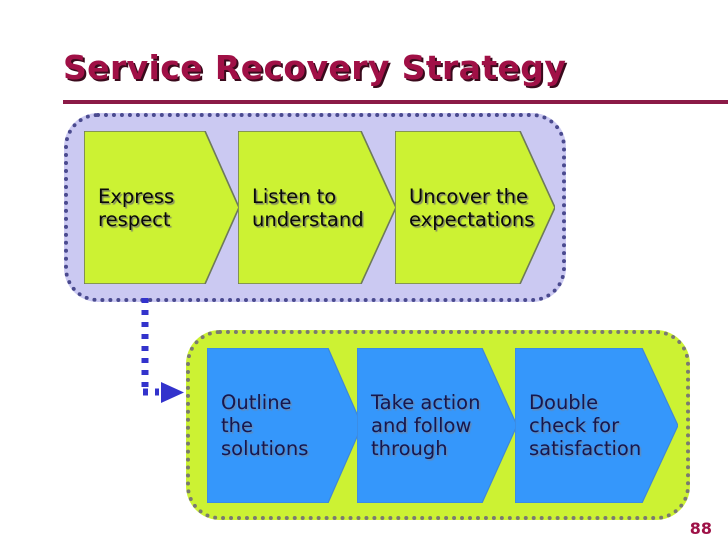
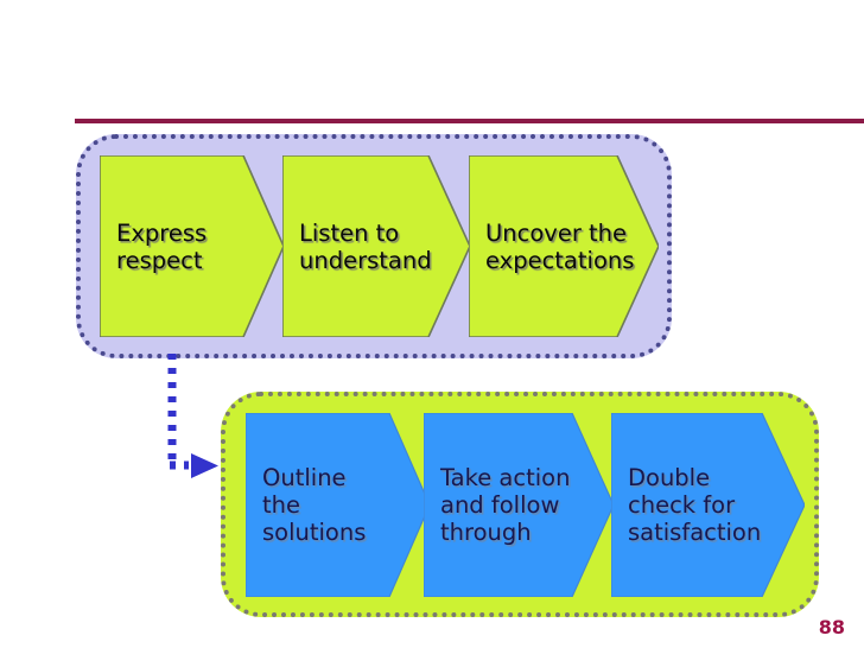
- Service Recovery Strategy
  Express
  respect
  Listen to
  understand
  Uncover the
  expectations
  Outline
  the
  solutions
  Take action
  and follow
  through
  Double
  check for
  satisfaction
  88
